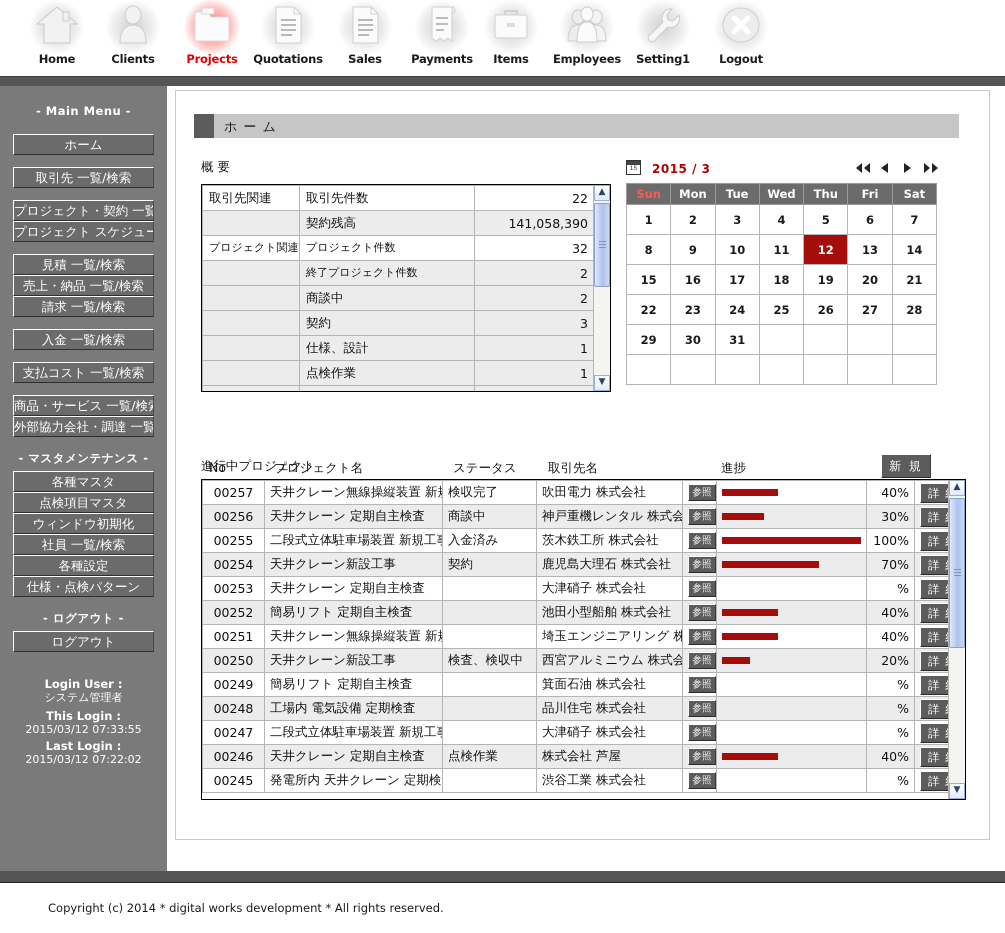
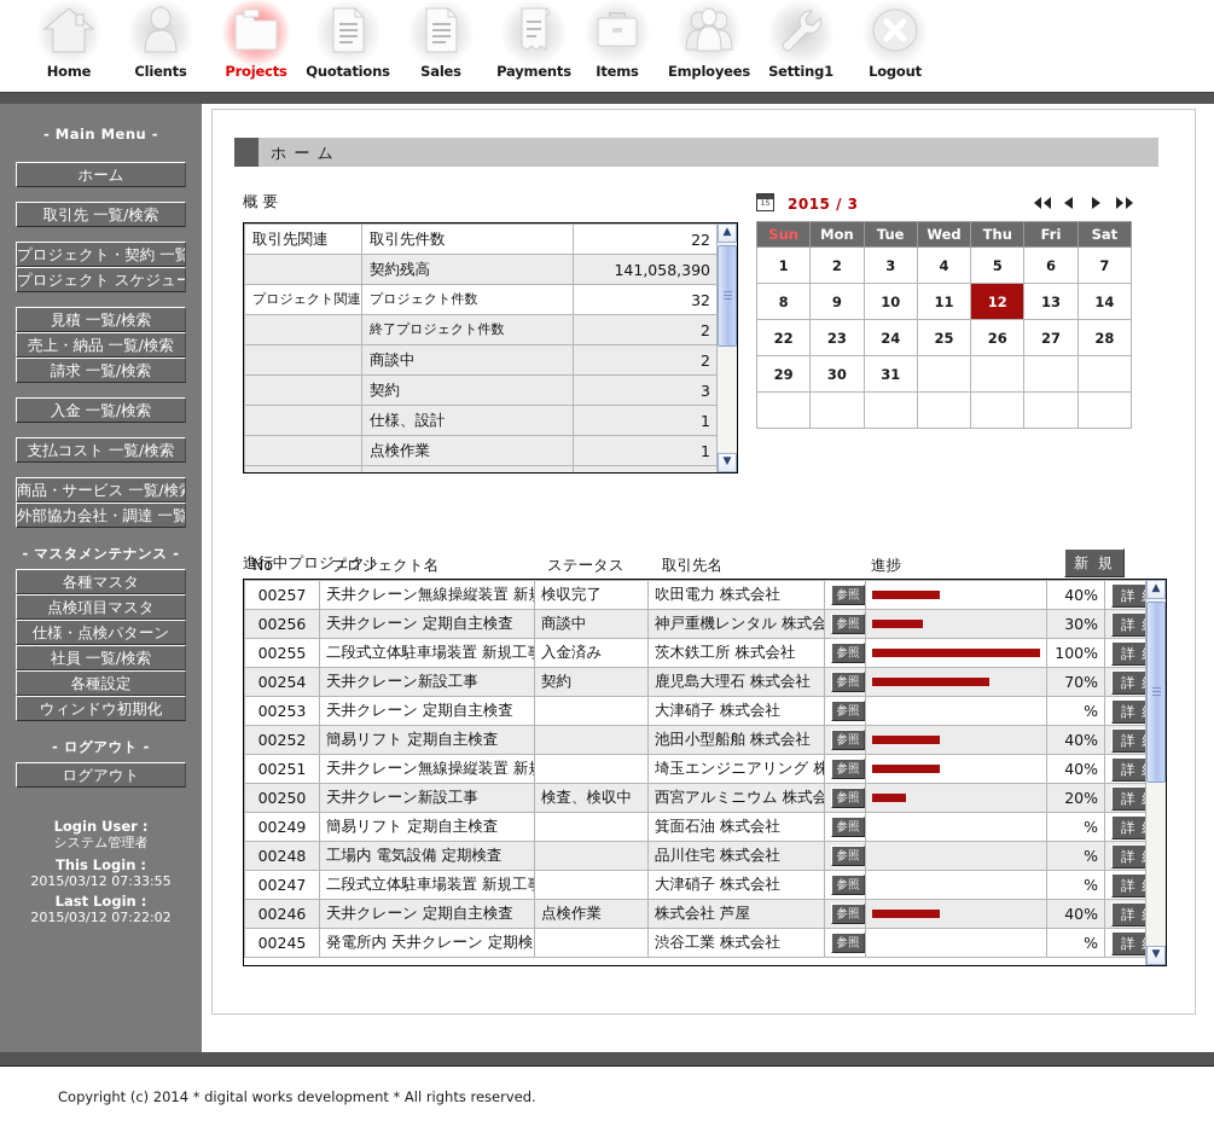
  Home
  Clients
  Projects
  Quotations
  Sales
  Payments
  Items
  Employees
  Setting1
  Logout
  - Main Menu -
  ホーム
  取引先 一覧/検索
  プロジェクト・契約 一覧
  プロジェクト スケジュー
  見積 一覧/検索
  売上・納品 一覧/検索
  請求 一覧/検索
  入金 一覧/検索
  支払コスト 一覧/検索
  商品・サービス 一覧/検
  外部協力会社・調達 一覧
  - マスタメンテナンス -
  各種マスタ
  点検項目マスタ
- ウィンドウ初期化
+ 仕様・点検パターン
  社員 一覧/検索
  各種設定
- 仕様・点検パターン
+ ウィンドウ初期化
  - ログアウト -
  ログアウト
  Login User :
  システム管理者
  This Login :
  2015/03/12 07:33:55
  Last Login :
  2015/03/12 07:22:02
  ホ ー ム
  概 要
  取引先関連	取引先件数	22
  	契約残高	141,058,390
  プロジェクト関連	プロジェクト件数	32
  	終了プロジェクト件数	2
  	商談中	2
  	契約	3
  	仕様、設計	1
  	点検作業	1
  ▲
  ▼
  2015 / 3
  Sun	Mon	Tue	Wed	Thu	Fri	Sat
  1	2	3	4	5	6	7
  8	9	10	11	12	13	14
- 15	16	17	18	19	20	21
  22	23	24	25	26	27	28
  29	30	31
  進行中プロジェクト
  新 規
  No
  プロジェクト名
  ステータス
  取引先名
  進捗
  00257	天井クレーン無線操縦装置 新	検収完了	吹田電力 株式会社	参照		40%	詳
  00256	天井クレーン 定期自主検査	商談中	神戸重機レンタル 株式会	参照		30%	詳
  00255	二段式立体駐車場装置 新規工	入金済み	茨木鉄工所 株式会社	参照		100%	詳
  00254	天井クレーン新設工事	契約	鹿児島大理石 株式会社	参照		70%	詳
  00253	天井クレーン 定期自主検査		大津硝子 株式会社	参照		%	詳
  00252	簡易リフト 定期自主検査		池田小型船舶 株式会社	参照		40%	詳
  00251	天井クレーン無線操縦装置 新		埼玉エンジニアリング 株	参照		40%	詳
  00250	天井クレーン新設工事	検査、検収中	西宮アルミニウム 株式会	参照		20%	詳
  00249	簡易リフト 定期自主検査		箕面石油 株式会社	参照		%	詳
  00248	工場内 電気設備 定期検査		品川住宅 株式会社	参照		%	詳
  00247	二段式立体駐車場装置 新規工		大津硝子 株式会社	参照		%	詳
  00246	天井クレーン 定期自主検査	点検作業	株式会社 芦屋	参照		40%	詳
  00245	発電所内 天井クレーン 定期検		渋谷工業 株式会社	参照		%	詳
  ▲
  ▼
  Copyright (c) 2014 * digital works development * All rights reserved.
